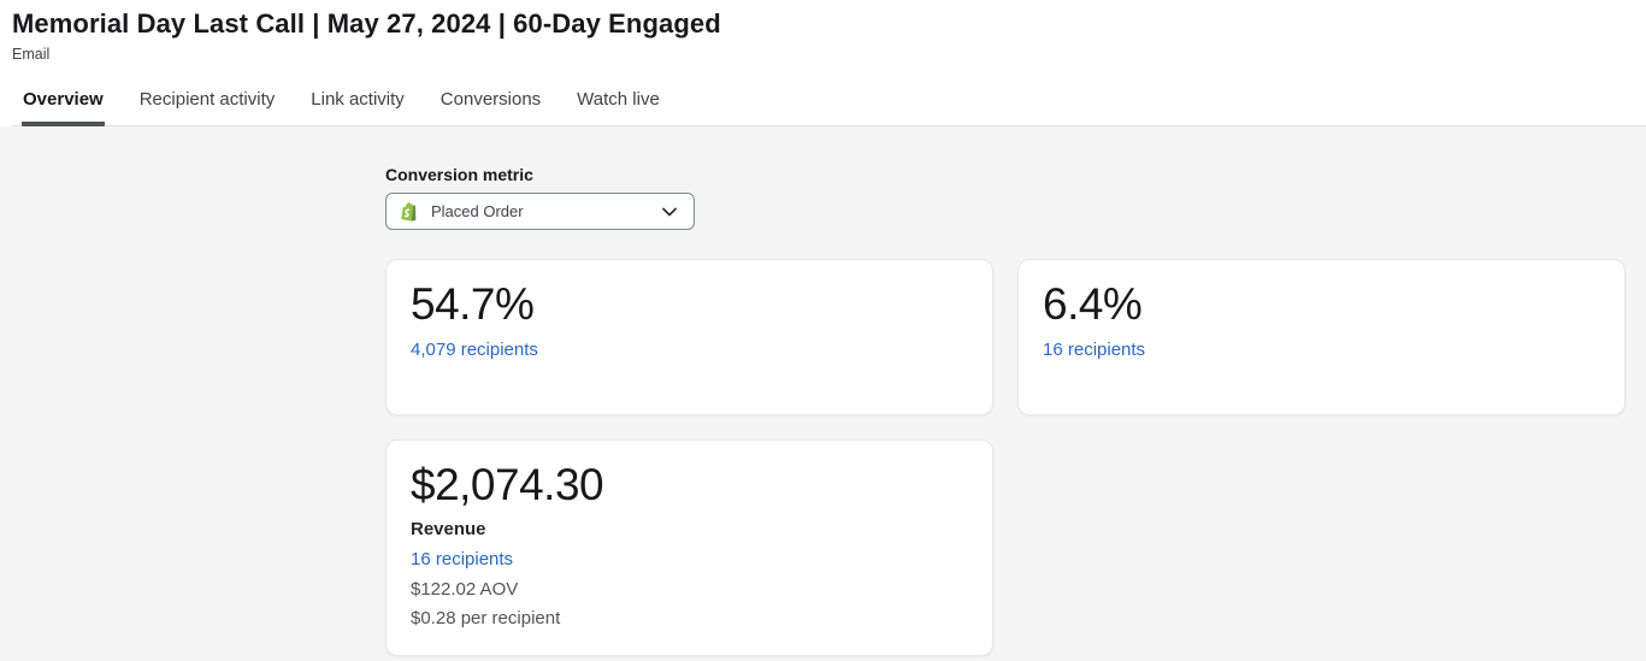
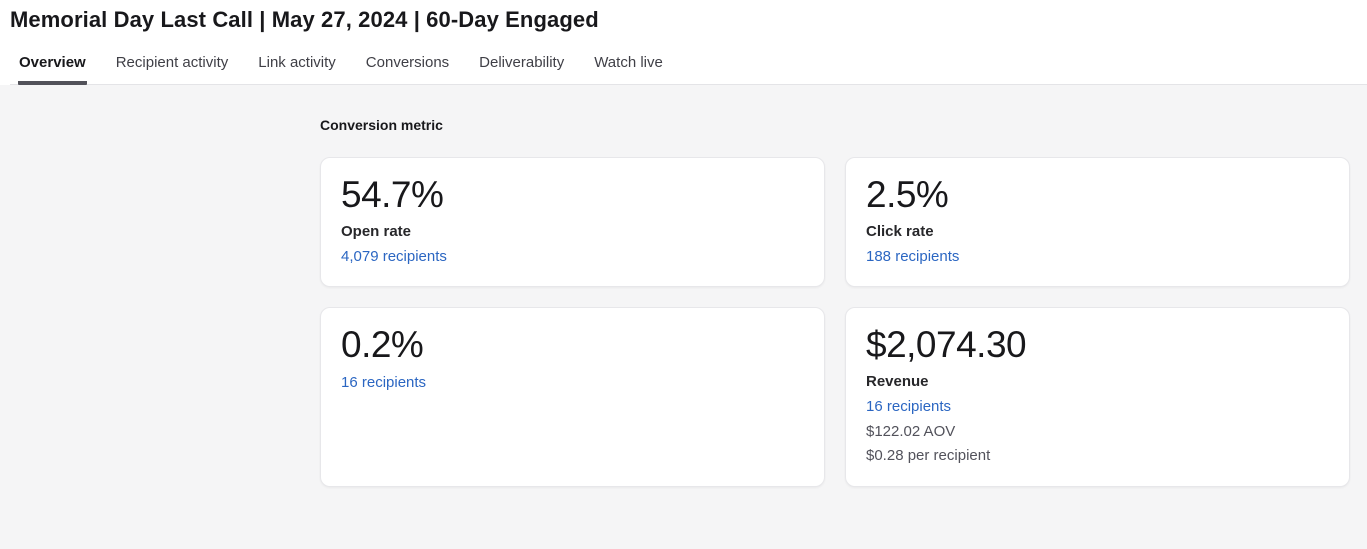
  Memorial Day Last Call | May 27, 2024 | 60-Day Engaged
- Email
  Overview
  Recipient activity
  Link activity
  Conversions
+ Deliverability
  Watch live
  Conversion metric
- Placed Order
  54.7%
+ Open rate
  4,079 recipients
+ 2.5%
+ Click rate
+ 188 recipients
- 6.4%
+ 0.2%
  16 recipients
  $2,074.30
  Revenue
  16 recipients
  $122.02 AOV
  $0.28 per recipient
